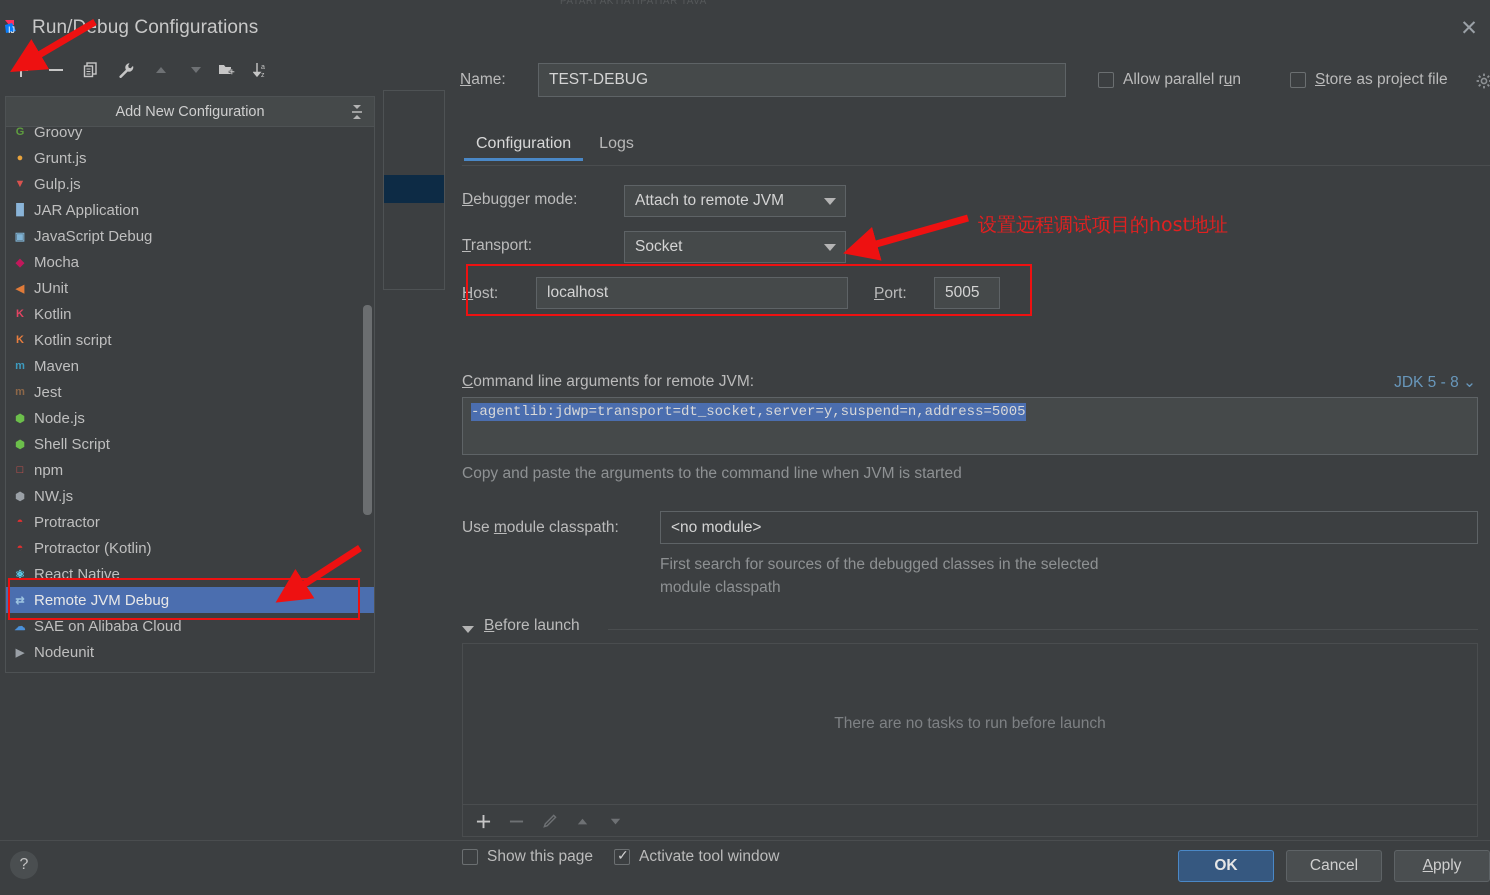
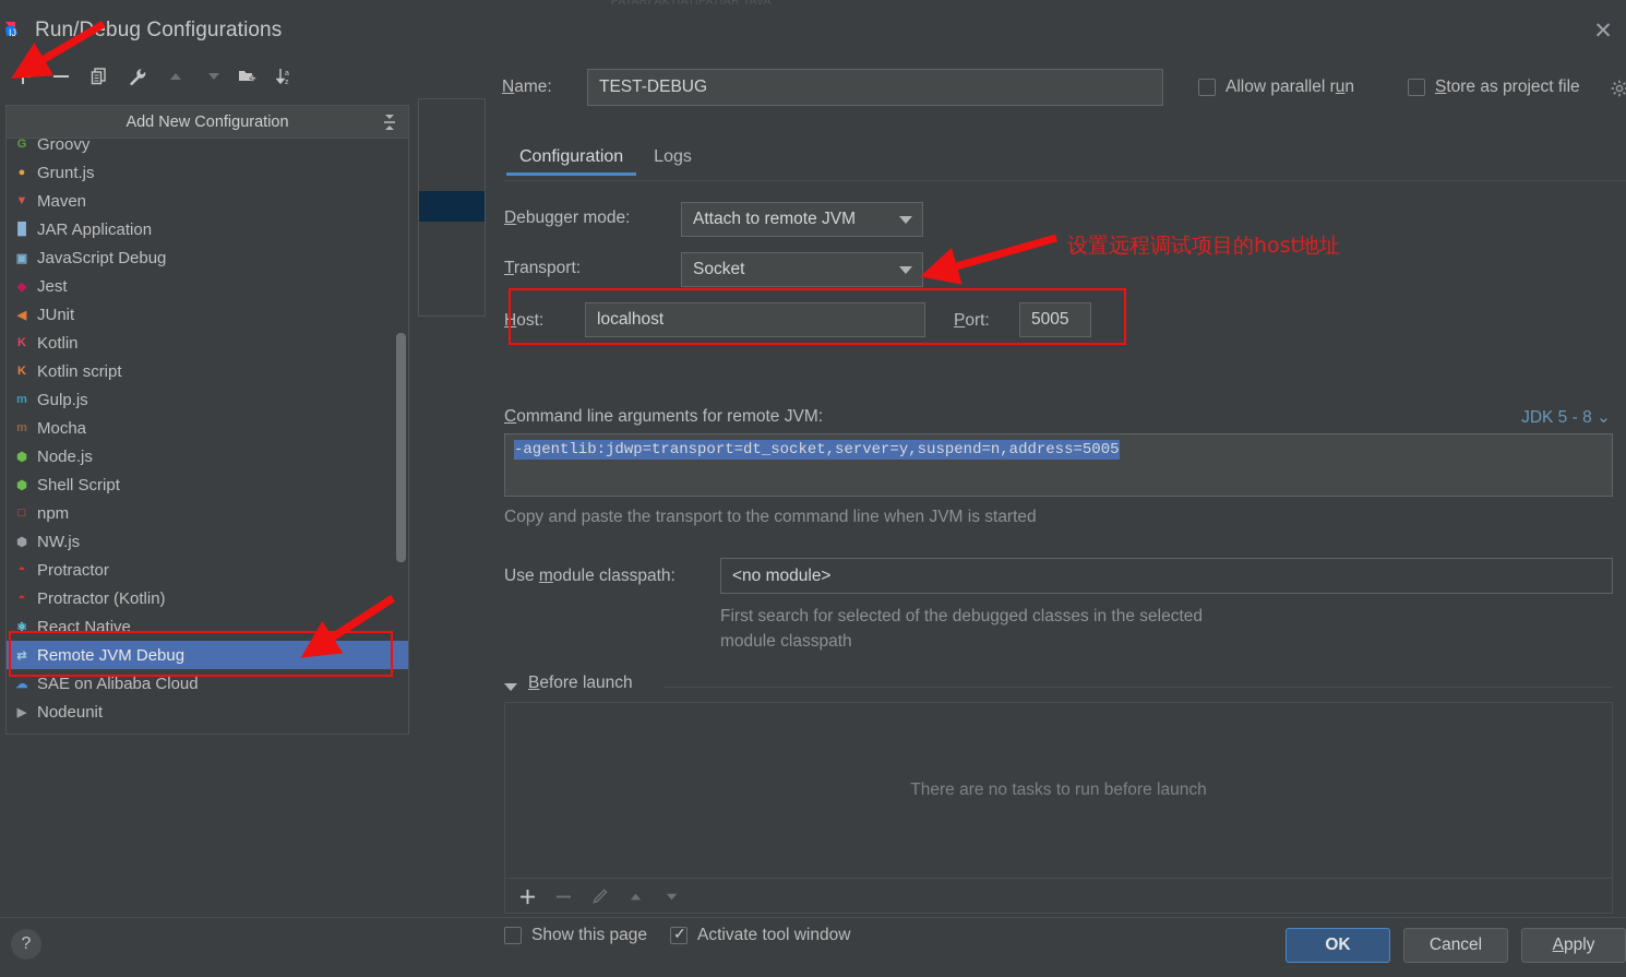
  PATARI AKTIATIPATIAR TAVA
  IJ
  Run/bug Configurations
  ✕
  Add New Configuration
  G
  Groovy
  ●
  Grunt.js
  ▼
- Gulp.js
+ Maven
  █
  JAR Application
  ▣
  JavaScript Debug
  ◆
- Mocha
+ Jest
  ◀
  JUnit
  K
  Kotlin
  K
  Kotlin script
  m
- Maven
+ Gulp.js
  m
- Jest
+ Mocha
  ⬢
  Node.js
  ⬢
  Shell Script
  □
  npm
  ⬢
  NW.js
  ◓
  Protractor
  ◓
  Protractor (Kotlin)
  ⚛
  React Native
  ⇄
  Remote JVM Debug
  ☁
  SAE on Alibaba Cloud
  ▶
  Nodeunit
  Name:
  TEST-DEBUG
  Allow parallel run
  Store as project file
  Configuration
  Logs
  Debugger mode:
  Attach to remote JVM
  Transport:
  Socket
  Host:
  localhost
  Port:
  5005
  Command line arguments for remote JVM:
  JDK 5 - 8 ⌄
  -agentlib:jdwp=transport=dt_socket,server=y,suspend=n,address=5005
- Copy and paste the arguments to the command line when JVM is started
+ Copy and paste the transport to the command line when JVM is started
  Use module classpath:
  <no module>
- First search for sources of the debugged classes in the selected
+ First search for selected of the debugged classes in the selected
  module classpath
  Before launch
  There are no tasks to run before launch
  Show this page
  Activate tool window
  ?
  OK
  Cancel
  A
  pply
  设置远程调试项目的host地址
